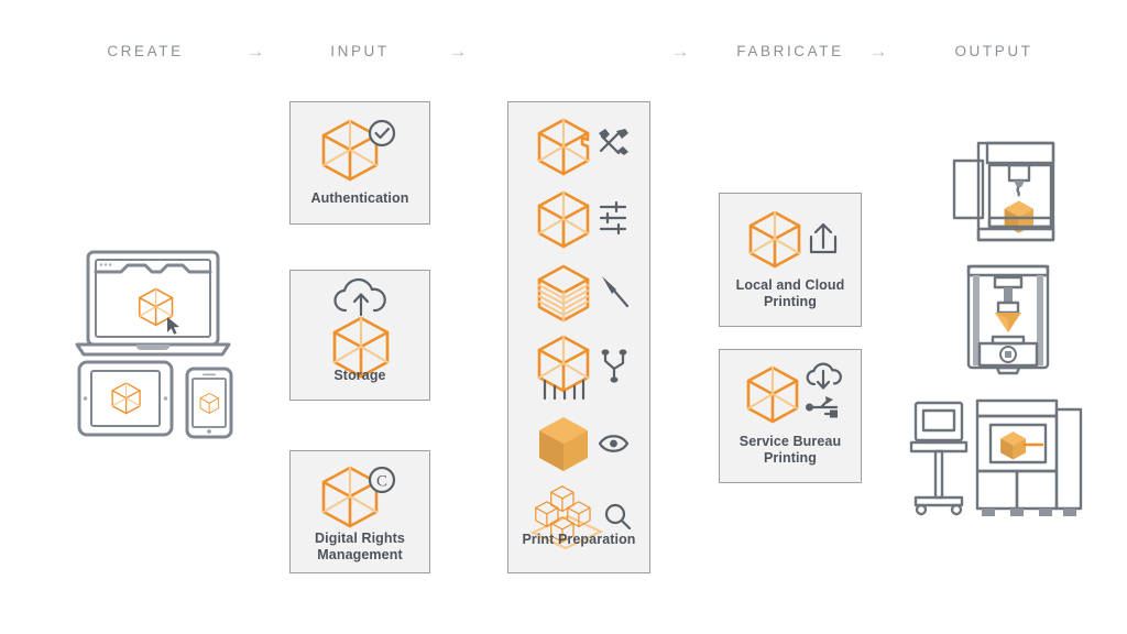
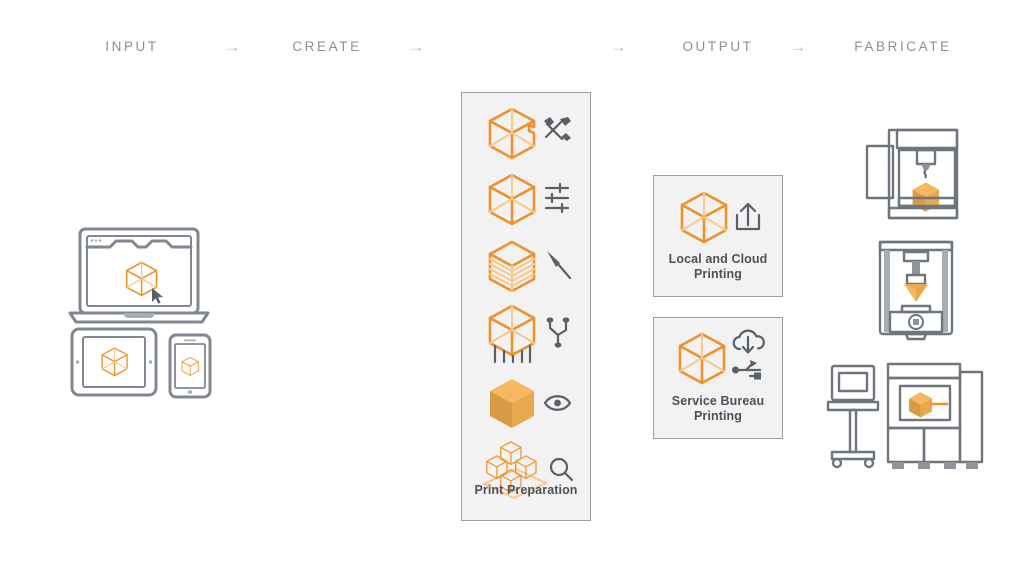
- CREATE
+ INPUT
  →
- INPUT
+ CREATE
  →
  →
- FABRICATE
+ OUTPUT
  →
- OUTPUT
+ FABRICATE
- Authentication
- Storage
- C
- Digital Rights
- Management
  Print Preparation
  Local and Cloud
  Printing
  Service Bureau
  Printing
